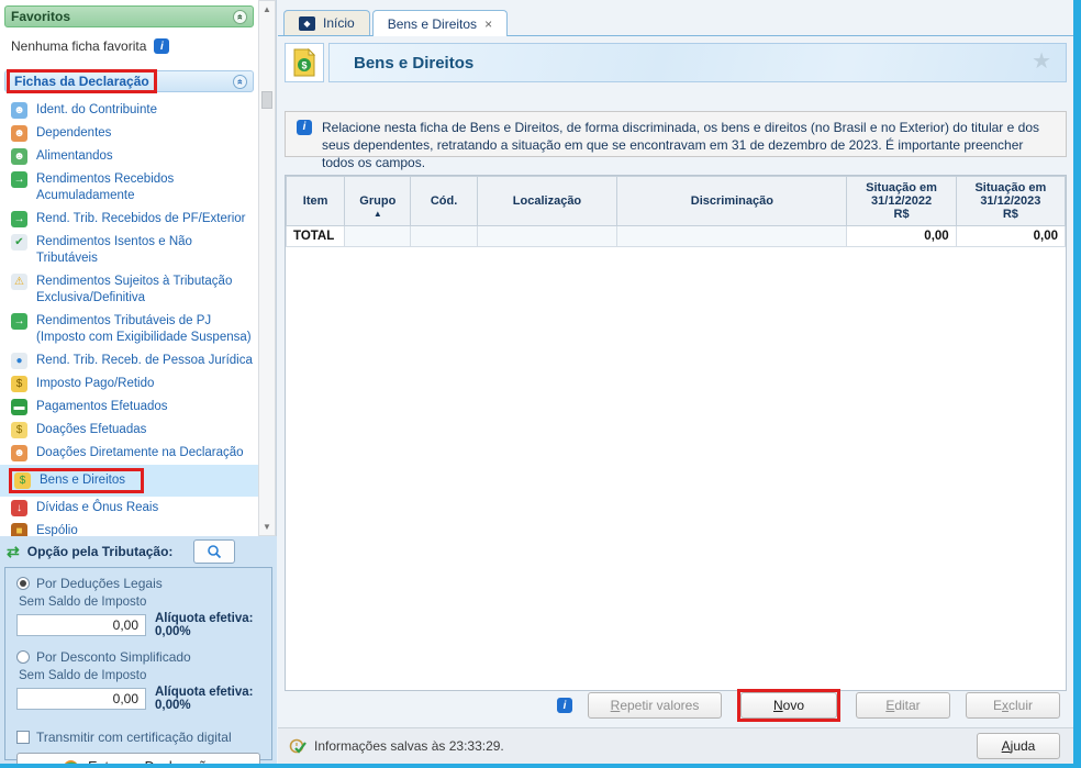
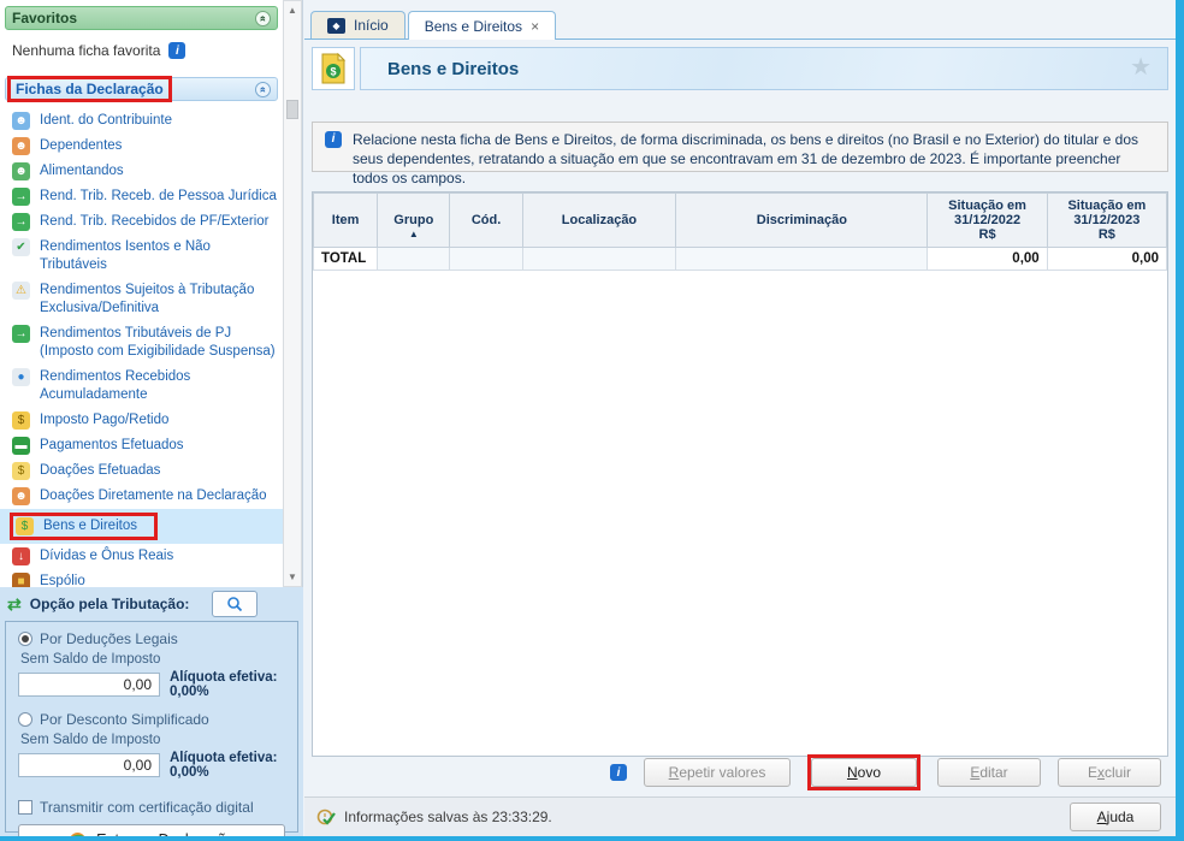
  Favoritos
  Nenhuma ficha favorita
  i
  Fichas da Declaração
  ☻
  Ident. do Contribuinte
  ☻
  Dependentes
  ☻
  Alimentandos
  →
- Rendimentos Recebidos Acumuladamente
+ Rend. Trib. Receb. de Pessoa Jurídica
  →
  Rend. Trib. Recebidos de PF/Exterior
  ✔
  Rendimentos Isentos e Não Tributáveis
  ⚠
  Rendimentos Sujeitos à Tributação Exclusiva/Definitiva
  →
  Rendimentos Tributáveis de PJ (Imposto com Exigibilidade Suspensa)
  ●
- Rend. Trib. Receb. de Pessoa Jurídica
+ Rendimentos Recebidos Acumuladamente
  $
  Imposto Pago/Retido
  ▬
  Pagamentos Efetuados
  $
  Doações Efetuadas
  ☻
  Doações Diretamente na Declaração
  $
  Bens e Direitos
  ↓
  Dívidas e Ônus Reais
  ■
  Espólio
  ▲
  ▼
  ⇄
  Opção pela Tributação:
  Por Deduções Legais
  Sem Saldo de Imposto
  0,00
  Alíquota efetiva: 0,00%
  Por Desconto Simplificado
  Sem Saldo de Imposto
  0,00
  Alíquota efetiva: 0,00%
  Transmitir com certificação digital
  ◆
  Início
  Bens e Direitos
  ×
  $
  Bens e Direitos
  ★
  i
  Relacione nesta ficha de Bens e Direitos, de forma discriminada, os bens e direitos (no Brasil e no Exterior) do titular e dos seus dependentes, retratando a situação em que se encontravam em 31 de dezembro de 2023. É importante preencher todos os campos.
  Item	Grupo ▲	Cód.	Localização	Discriminação	Situação em 31/12/2022 R$	Situação em 31/12/2023 R$
  TOTAL					0,00	0,00
  i
  Repetir valores
  Novo
  Editar
  Excluir
  Informações salvas às 23:33:29.
  Ajuda
